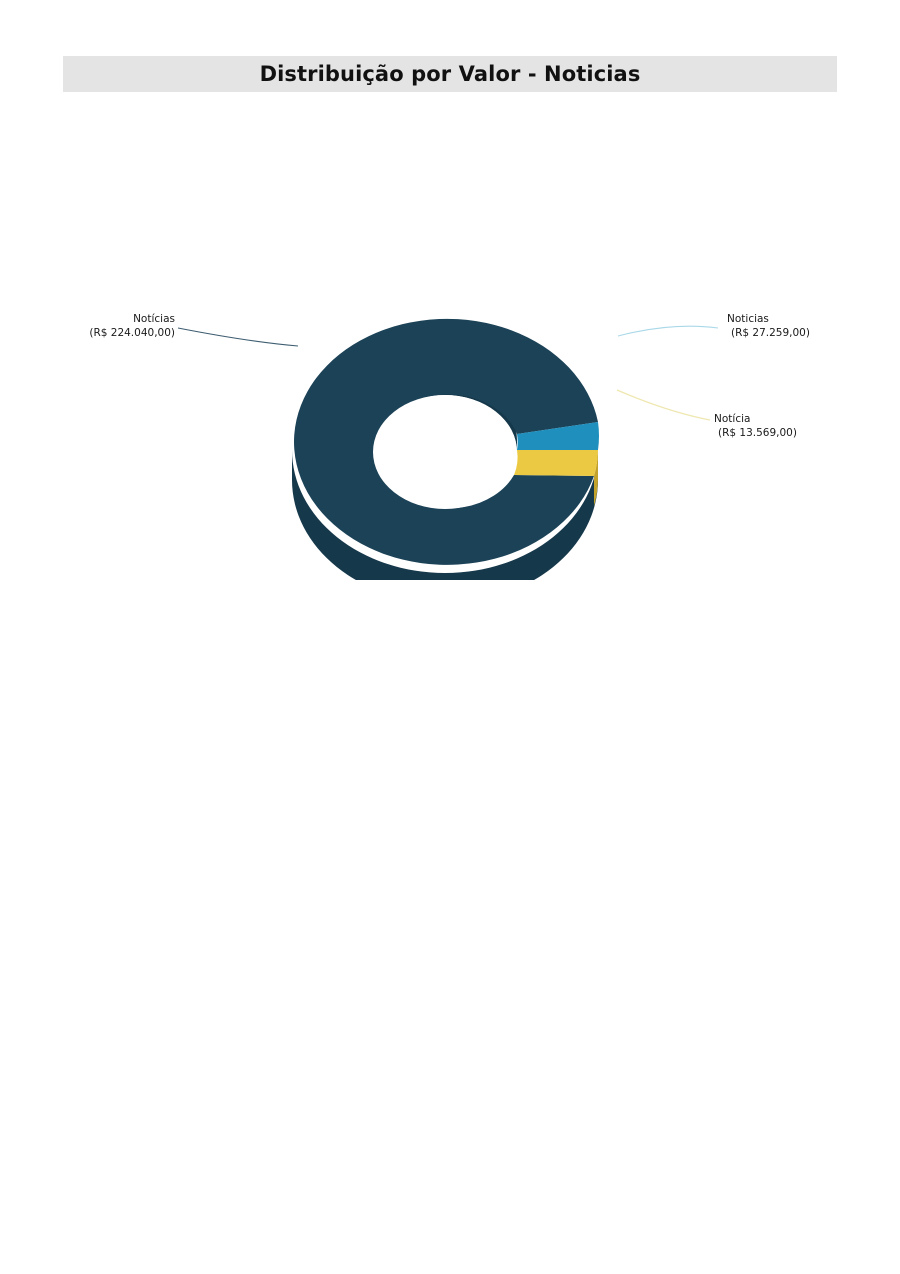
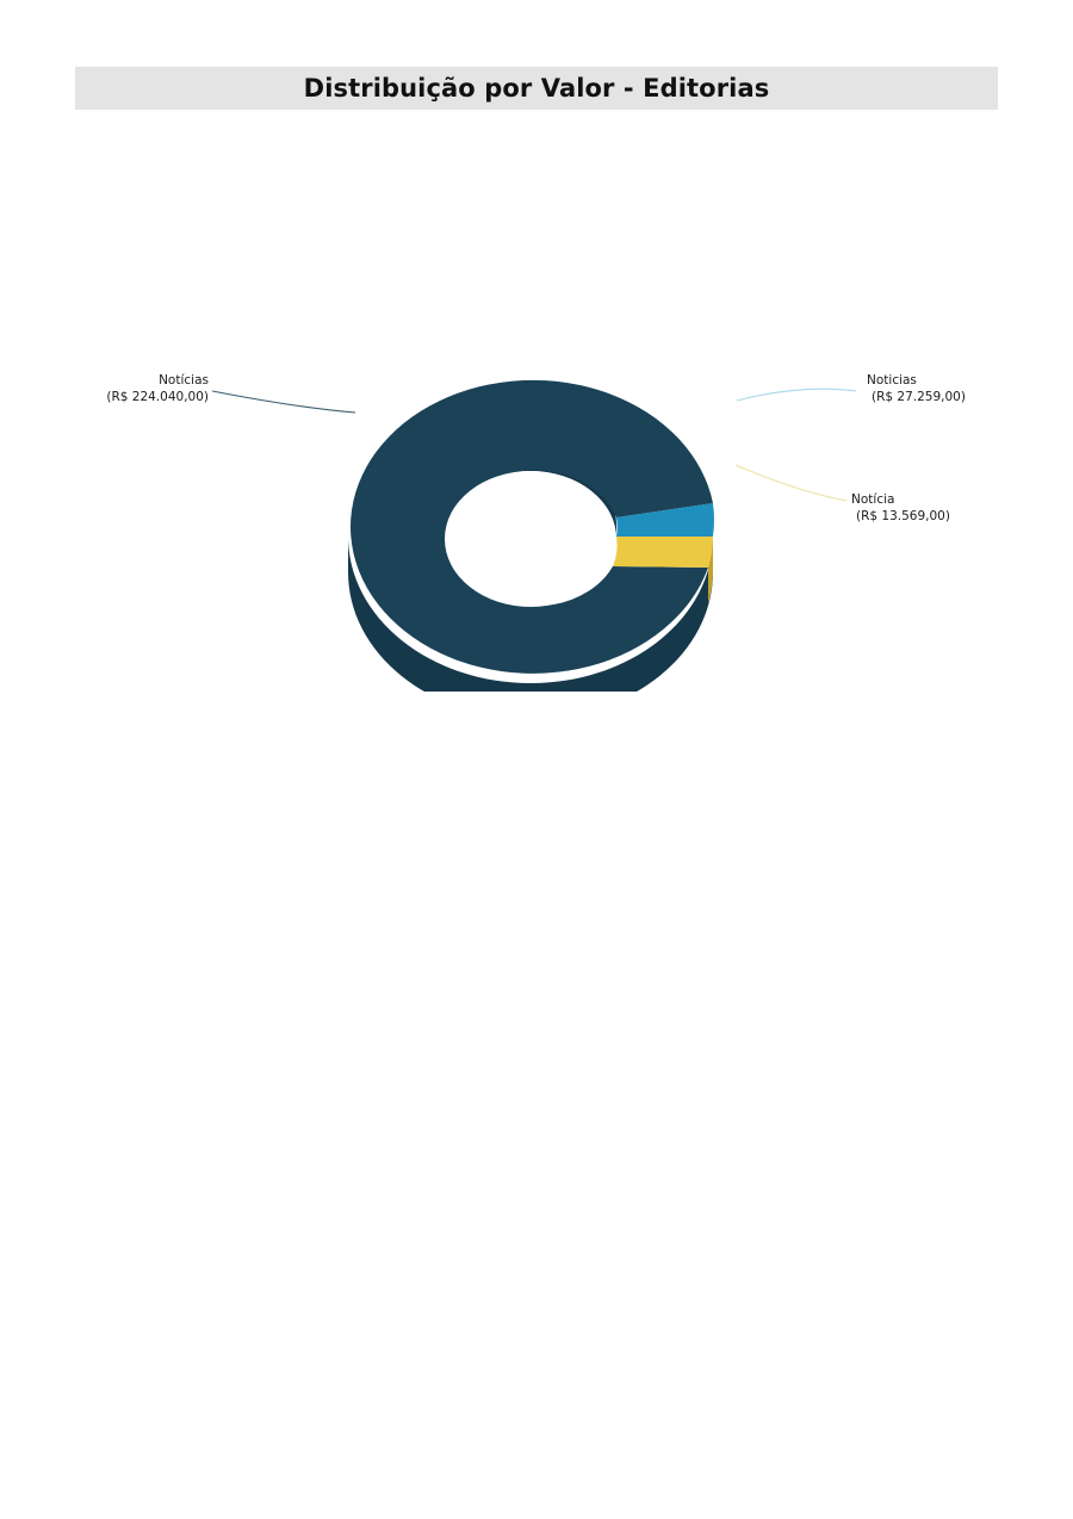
- Distribuição por Valor - Noticias
+ Distribuição por Valor - Editorias
  Notícias
  (R$ 224.040,00)
  Noticias
  (R$ 27.259,00)
  Notícia
  (R$ 13.569,00)
